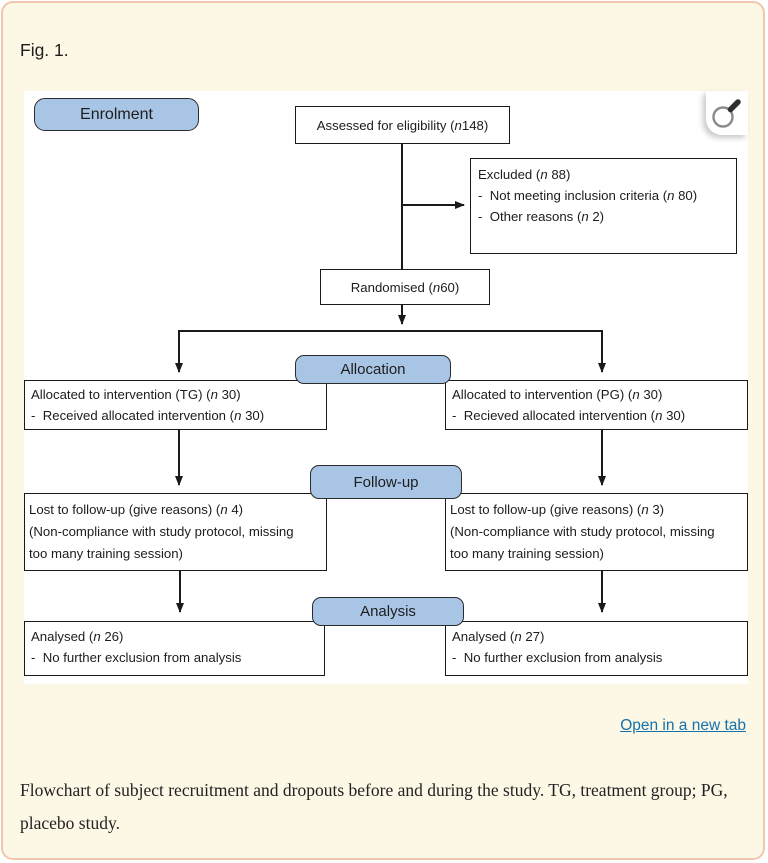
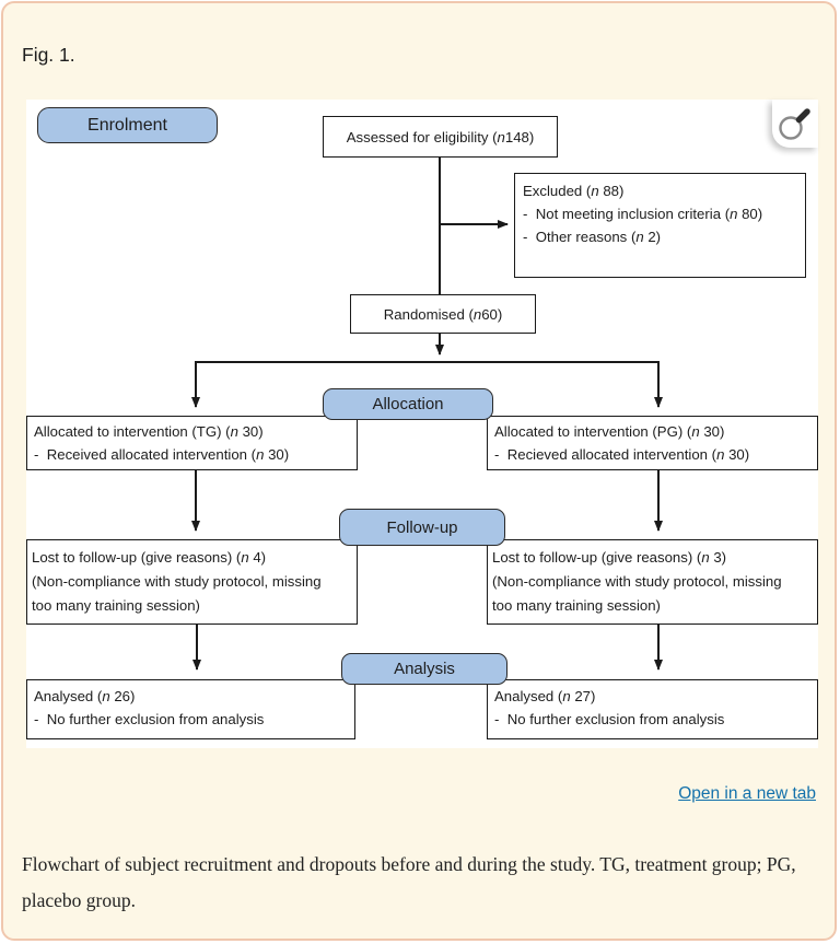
  Fig. 1.
  Enrolment
  Assessed for eligibility (
  n
  148)
  Excluded (n 88)
  - Not meeting inclusion criteria (n 80)
  - Other reasons (n 2)
  Randomised (
  n
  60)
  Allocation
  Allocated to intervention (TG) (n 30)
  - Received allocated intervention (n 30)
  Allocated to intervention (PG) (n 30)
  - Recieved allocated intervention (n 30)
  Follow-up
  Lost to follow-up (give reasons) (n 4)
  (Non-compliance with study protocol, missing
  too many training session)
  Lost to follow-up (give reasons) (n 3)
  (Non-compliance with study protocol, missing
  too many training session)
  Analysis
  Analysed (n 26)
  - No further exclusion from analysis
  Analysed (n 27)
  - No further exclusion from analysis
  Open in a new tab
- Flowchart of subject recruitment and dropouts before and during the study. TG, treatment group; PG, placebo study.
+ Flowchart of subject recruitment and dropouts before and during the study. TG, treatment group; PG, placebo group.
